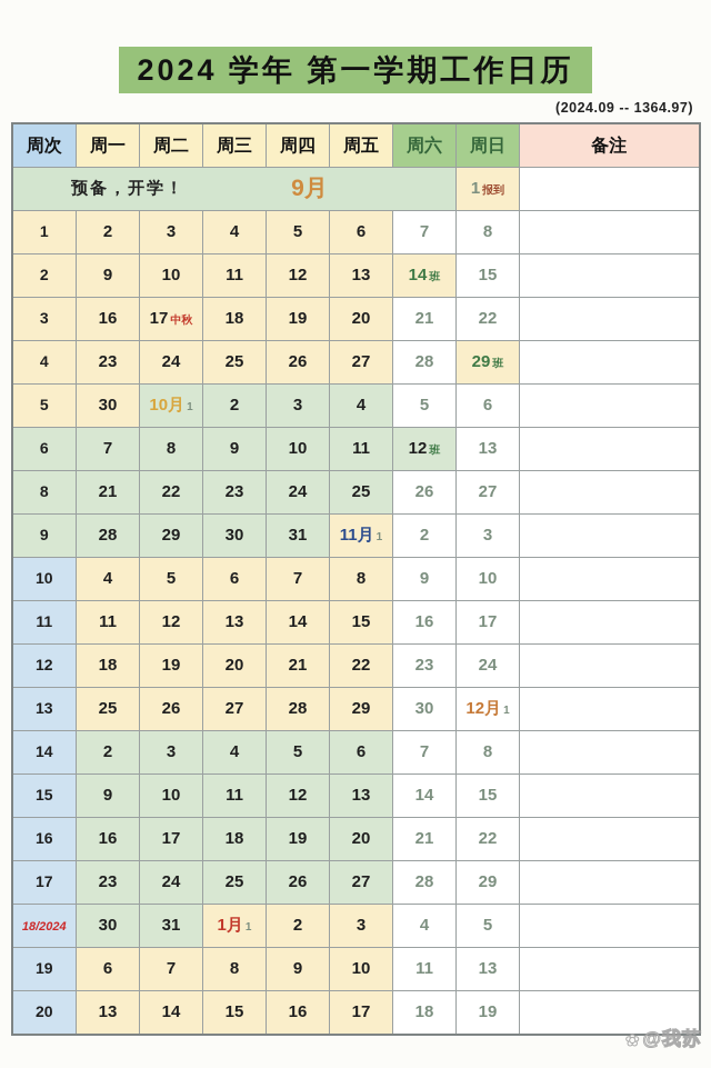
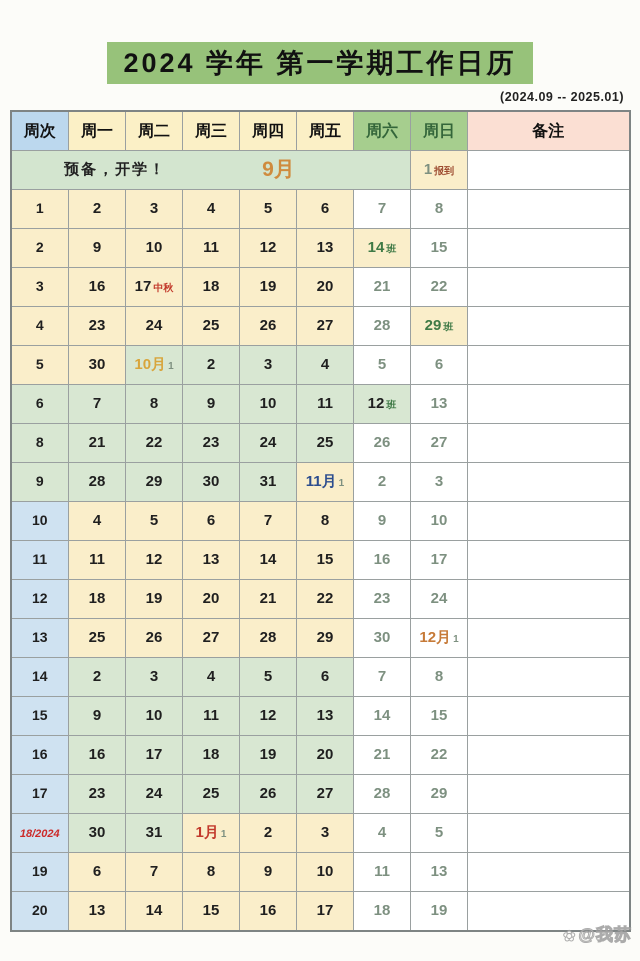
  2024 学年 第一学期工作日历
- (2024.09 -- 1364.97)
+ (2024.09 -- 2025.01)
  周次	周一	周二	周三	周四	周五	周六	周日	备注
  预备，开学！ 9月	1 报到
  1	2	3	4	5	6	7	8
  2	9	10	11	12	13	14 班	15
  3	16	17 中秋	18	19	20	21	22
  4	23	24	25	26	27	28	29 班
  5	30	10月 1	2	3	4	5	6
  6	7	8	9	10	11	12 班	13
  8	21	22	23	24	25	26	27
  9	28	29	30	31	11月 1	2	3
  10	4	5	6	7	8	9	10
  11	11	12	13	14	15	16	17
  12	18	19	20	21	22	23	24
  13	25	26	27	28	29	30	12月 1
  14	2	3	4	5	6	7	8
  15	9	10	11	12	13	14	15
  16	16	17	18	19	20	21	22
  17	23	24	25	26	27	28	29
  18/2024	30	31	1月 1	2	3	4	5
  19	6	7	8	9	10	11	13
  20	13	14	15	16	17	18	19
  ✿
  @我苏
